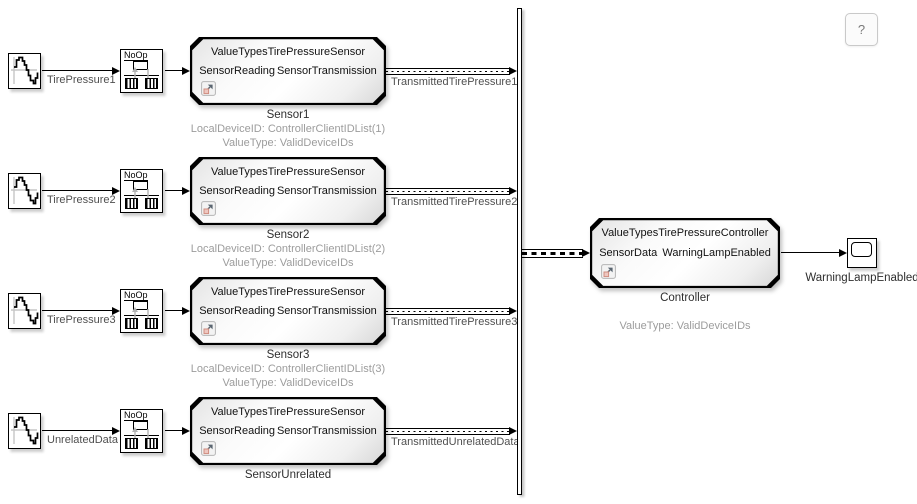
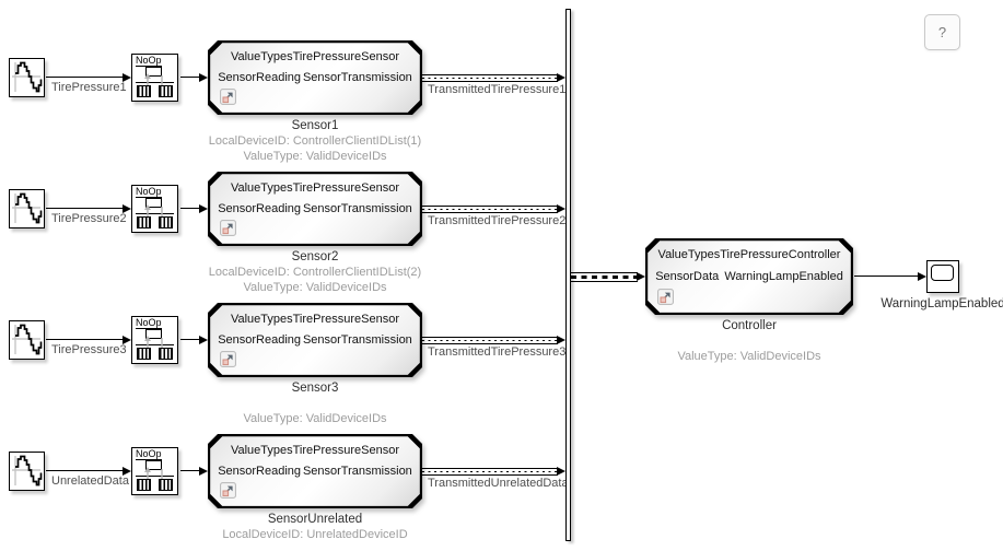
  ?
  TirePressure1
  NoOp
  ValueTypesTirePressureSensor
  SensorReading
  SensorTransmission
  Sensor1
  LocalDeviceID: ControllerClientIDList(1)
  ValueType: ValidDeviceIDs
  TransmittedTirePressure1
  TirePressure2
  NoOp
  ValueTypesTirePressureSensor
  SensorReading
  SensorTransmission
  Sensor2
  LocalDeviceID: ControllerClientIDList(2)
  ValueType: ValidDeviceIDs
  TransmittedTirePressure2
  TirePressure3
  NoOp
  ValueTypesTirePressureSensor
  SensorReading
  SensorTransmission
  Sensor3
- LocalDeviceID: ControllerClientIDList(3)
  ValueType: ValidDeviceIDs
  TransmittedTirePressure3
  UnrelatedData
  NoOp
  ValueTypesTirePressureSensor
  SensorReading
  SensorTransmission
  SensorUnrelated
+ LocalDeviceID: UnrelatedDeviceID
  TransmittedUnrelatedDat
  ValueTypesTirePressureController
  SensorData
  WarningLampEnabled
  Controller
  ValueType: ValidDeviceIDs
  WarningLampEnabled
